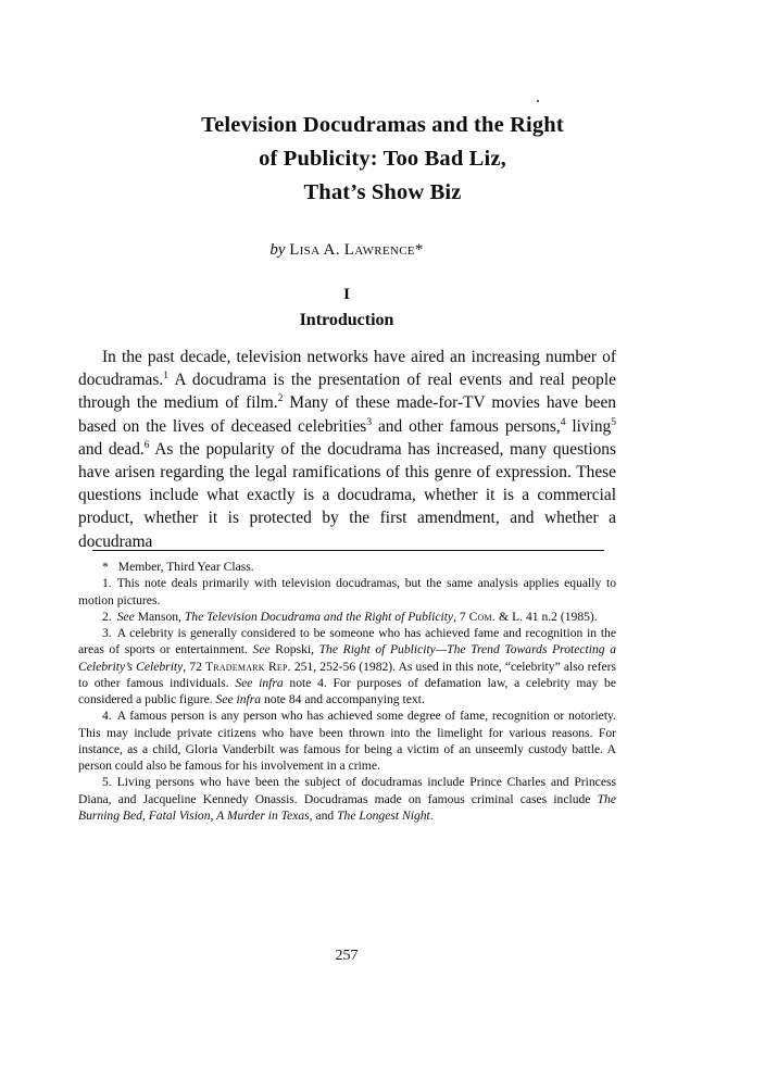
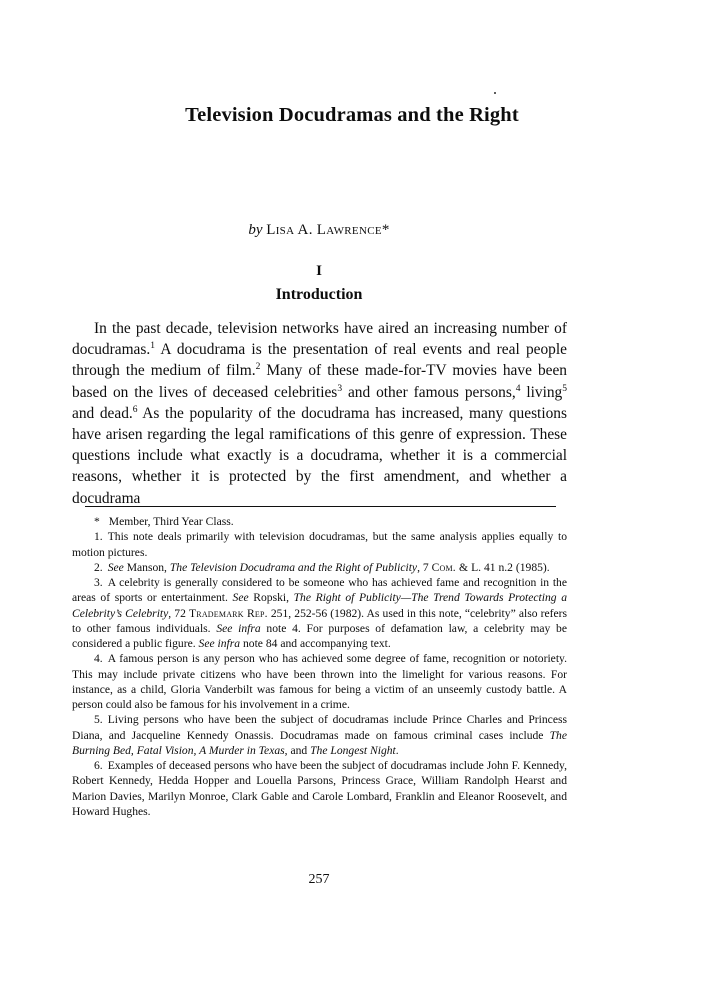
  Television Docudramas and the Right
- of Publicity: Too Bad Liz,
- That’s Show Biz
  by Lisa A. Lawrence*
  I
  Introduction
- In the past decade, television networks have aired an increasing number of docudramas.1 A docudrama is the presentation of real events and real people through the medium of film.2 Many of these made-for-TV movies have been based on the lives of deceased celebrities3 and other famous persons,4 living5 and dead.6 As the popularity of the docudrama has increased, many questions have arisen regarding the legal ramifications of this genre of expression. These questions include what exactly is a docudrama, whether it is a commercial product, whether it is protected by the first amendment, and whether a docudrama
+ In the past decade, television networks have aired an increasing number of docudramas.1 A docudrama is the presentation of real events and real people through the medium of film.2 Many of these made-for-TV movies have been based on the lives of deceased celebrities3 and other famous persons,4 living5 and dead.6 As the popularity of the docudrama has increased, many questions have arisen regarding the legal ramifications of this genre of expression. These questions include what exactly is a docudrama, whether it is a commercial reasons, whether it is protected by the first amendment, and whether a docudrama
  * Member, Third Year Class.
  1. This note deals primarily with television docudramas, but the same analysis applies equally to motion pictures.
  2. See Manson, The Television Docudrama and the Right of Publicity, 7 Com. & L. 41 n.2 (1985).
  3. A celebrity is generally considered to be someone who has achieved fame and recognition in the areas of sports or entertainment. See Ropski, The Right of Publicity—The Trend Towards Protecting a Celebrity’s Celebrity, 72 Trademark Rep. 251, 252-56 (1982). As used in this note, “celebrity” also refers to other famous individuals. See infra note 4. For purposes of defamation law, a celebrity may be considered a public figure. See infra note 84 and accompanying text.
  4. A famous person is any person who has achieved some degree of fame, recognition or notoriety. This may include private citizens who have been thrown into the limelight for various reasons. For instance, as a child, Gloria Vanderbilt was famous for being a victim of an unseemly custody battle. A person could also be famous for his involvement in a crime.
  5. Living persons who have been the subject of docudramas include Prince Charles and Princess Diana, and Jacqueline Kennedy Onassis. Docudramas made on famous criminal cases include The Burning Bed, Fatal Vision, A Murder in Texas, and The Longest Night.
+ 6. Examples of deceased persons who have been the subject of docudramas include John F. Kennedy, Robert Kennedy, Hedda Hopper and Louella Parsons, Princess Grace, William Randolph Hearst and Marion Davies, Marilyn Monroe, Clark Gable and Carole Lombard, Franklin and Eleanor Roosevelt, and Howard Hughes.
  257
